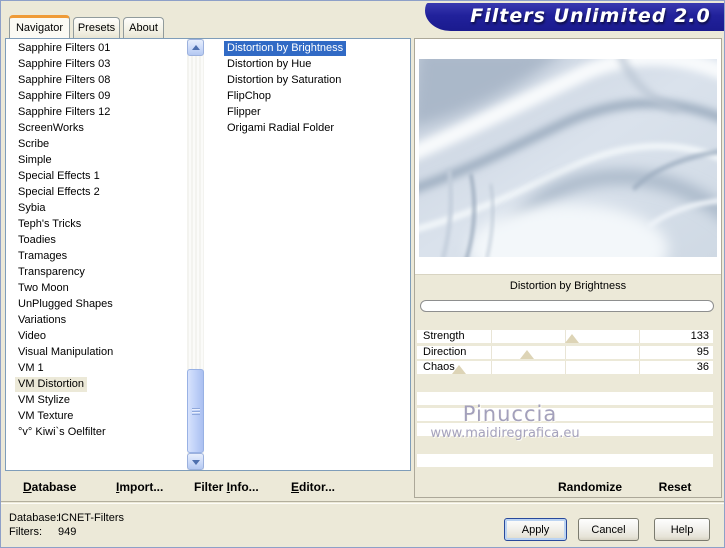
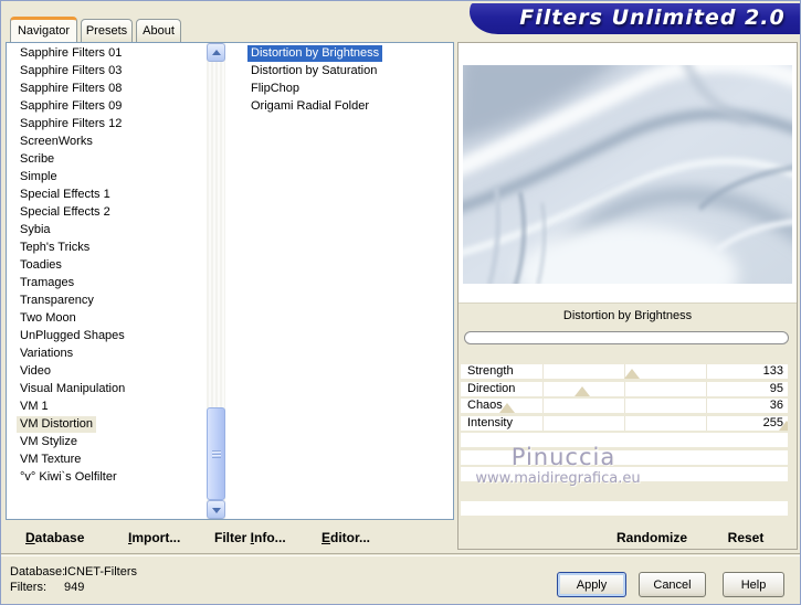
  Navigator
  Presets
  About
  Filters Unlimited 2.0
  Sapphire Filters 01
  Sapphire Filters 03
  Sapphire Filters 08
  Sapphire Filters 09
  Sapphire Filters 12
  ScreenWorks
  Scribe
  Simple
  Special Effects 1
  Special Effects 2
  Sybia
  Teph's Tricks
  Toadies
  Tramages
  Transparency
  Two Moon
  UnPlugged Shapes
  Variations
  Video
  Visual Manipulation
  VM 1
  VM Distortion
  VM Stylize
  VM Texture
  °v° Kiwi`s Oelfilter
  Distortion by Brightness
- Distortion by Hue
  Distortion by Saturation
  FlipChop
- Flipper
  Origami Radial Folder
  Distortion by Brightness
  Strength
  133
  Direction
  95
  Chaos
  36
+ Intensity
+ 255
  Pinuccia
  www.maidiregrafica.eu
  Randomize
  Reset
  Database
  Import...
  Filter Info...
  Editor...
  Database:
  ICNET-Filters
  Filters:
  949
  Apply
  Cancel
  Help
